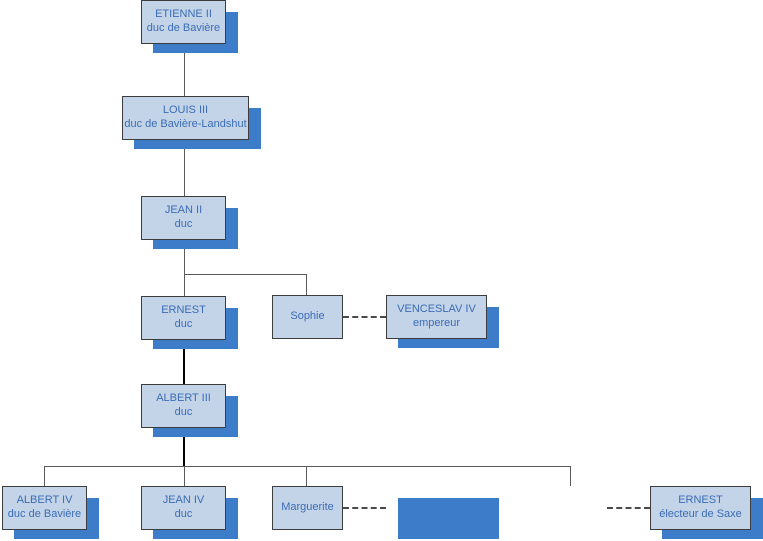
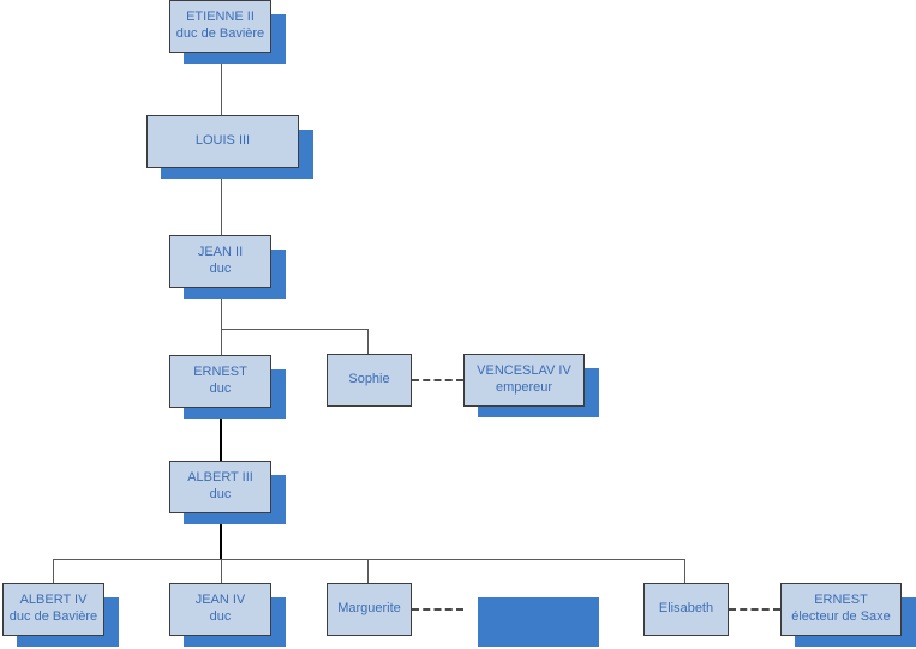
  ETIENNE II
  duc de Bavière
  LOUIS III
- duc de Bavière-Landshut
  JEAN II
  duc
  ERNEST
  duc
  Sophie
  VENCESLAV IV
  empereur
  ALBERT III
  duc
  ALBERT IV
  duc de Bavière
  JEAN IV
  duc
  Marguerite
+ Elisabeth
  ERNEST
  électeur de Saxe
